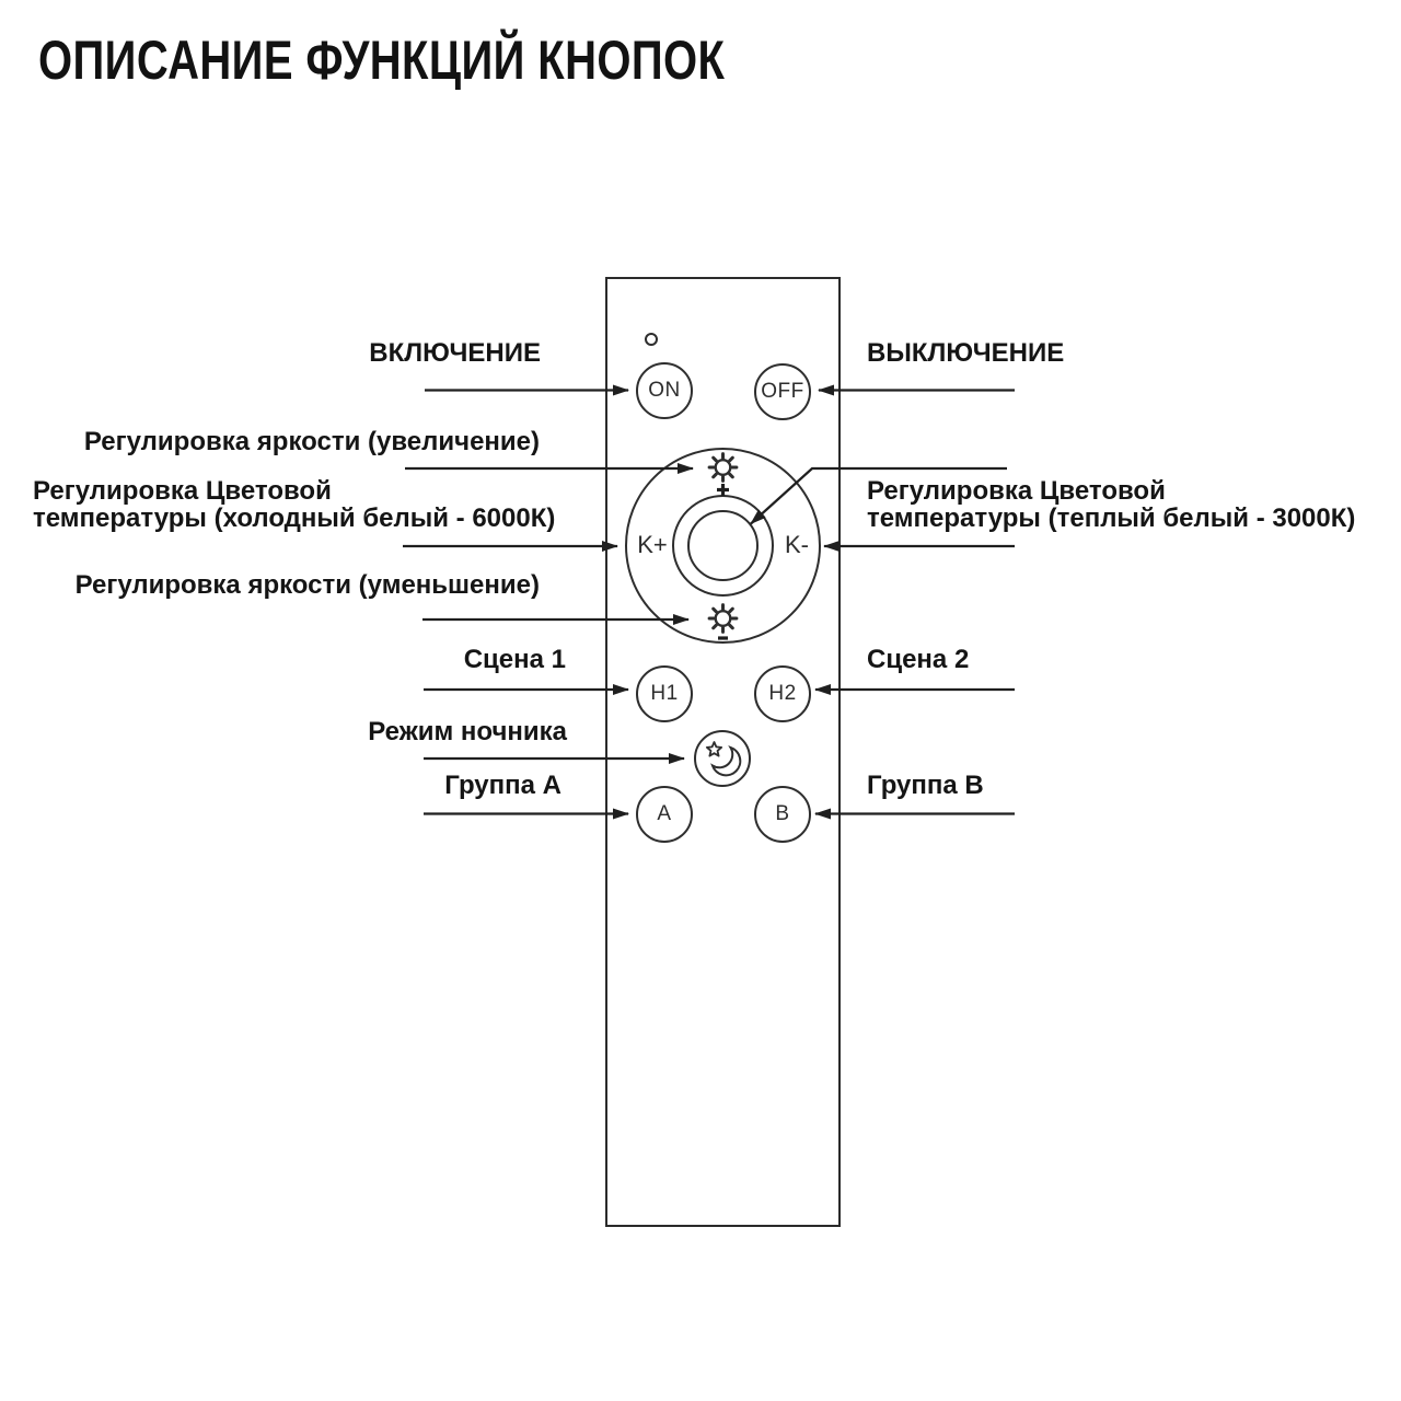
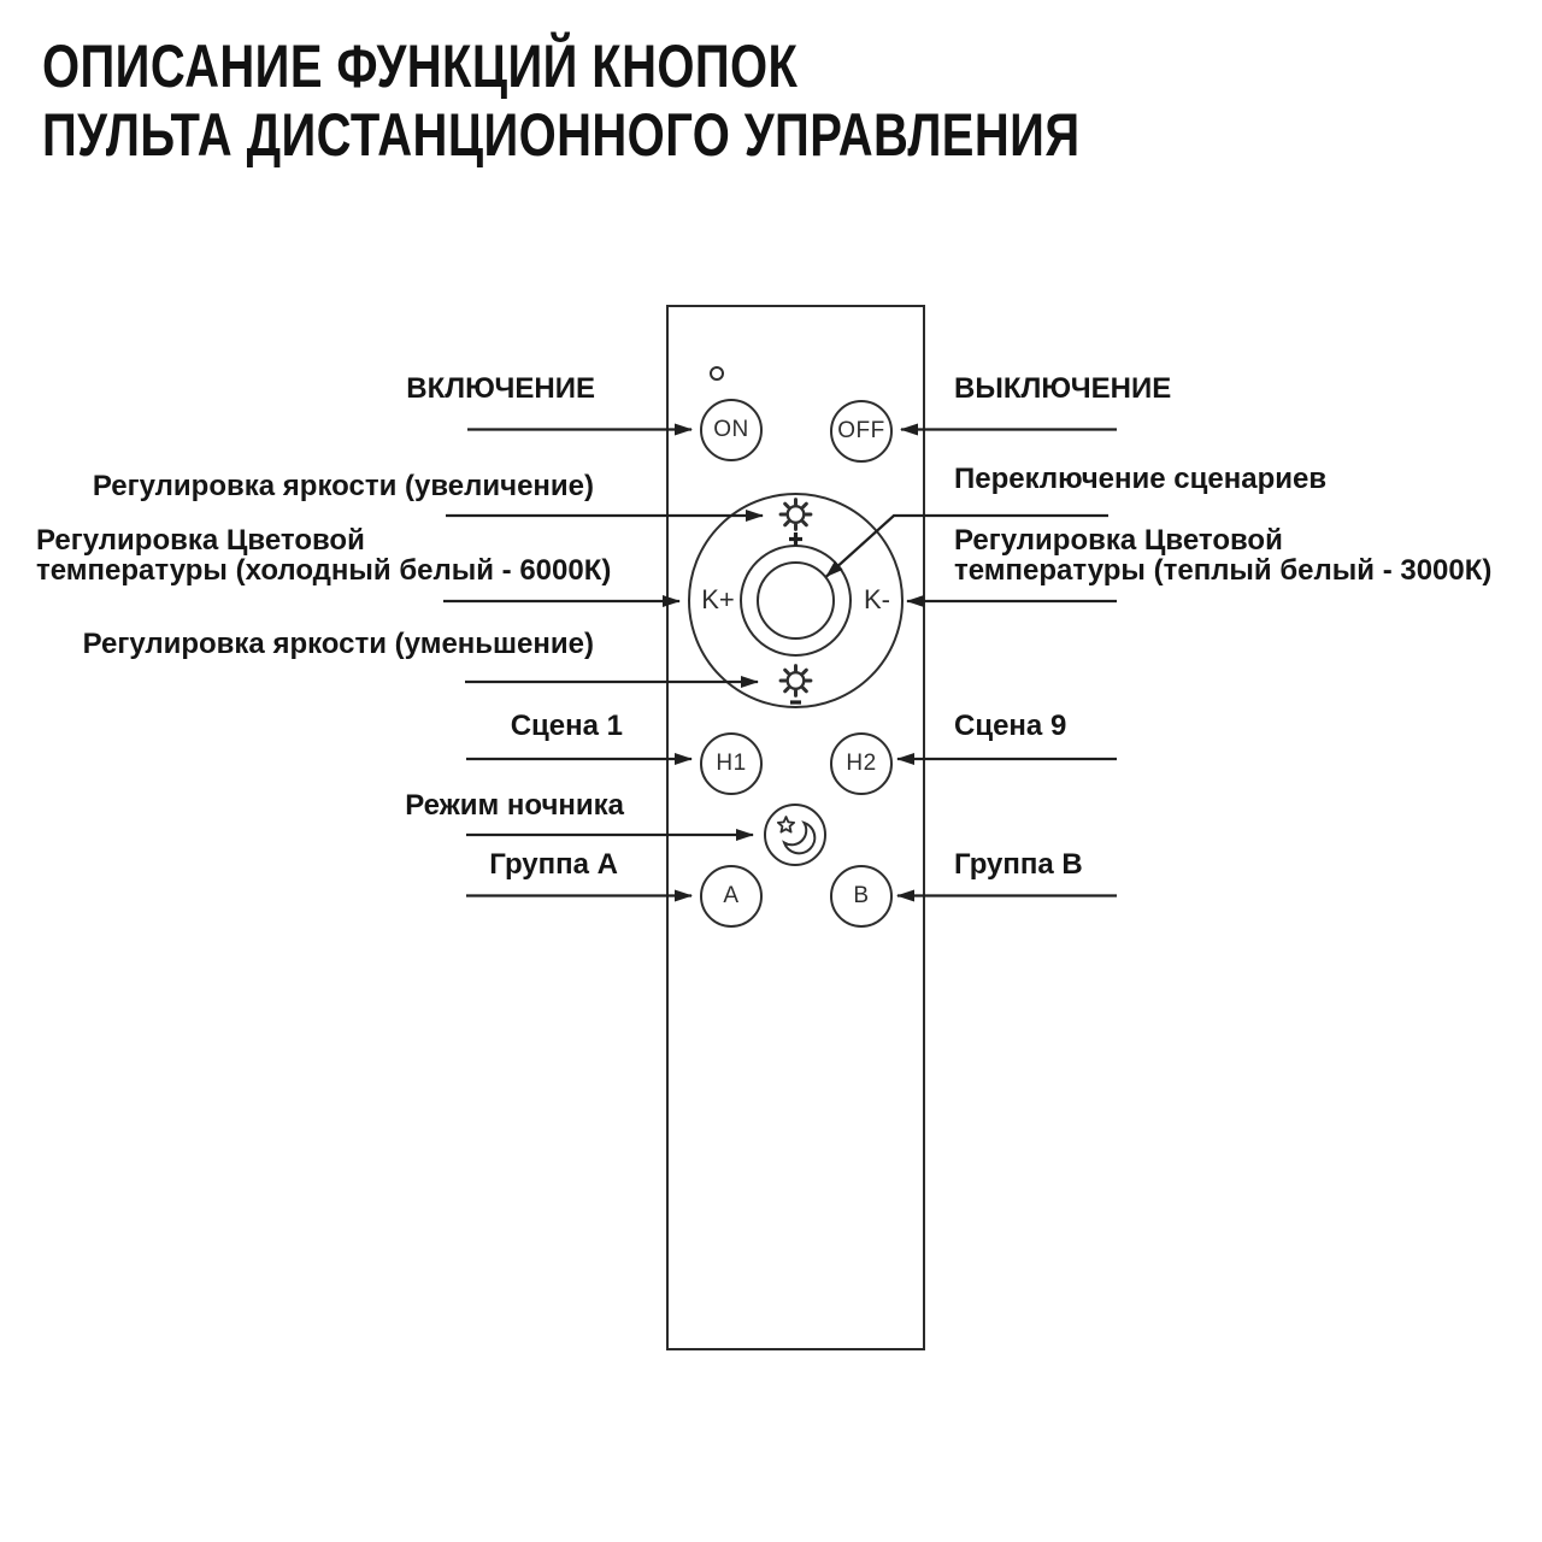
  ОПИСАНИЕ ФУНКЦИЙ КНОПОК
+ ПУЛЬТА ДИСТАНЦИОННОГО УПРАВЛЕНИЯ
  ON
  OFF
  K+
  K-
  H1
  H2
  A
  B
  ВКЛЮЧЕНИЕ
  Регулировка яркости (увеличение)
  Регулировка Цветовой
  температуры (холодный белый - 6000К)
  Регулировка яркости (уменьшение)
  Сцена 1
  Режим ночника
  Группа A
  ВЫКЛЮЧЕНИЕ
+ Переключение сценариев
  Регулировка Цветовой
  температуры (теплый белый - 3000К)
- Сцена 2
+ Сцена 9
  Группа B
